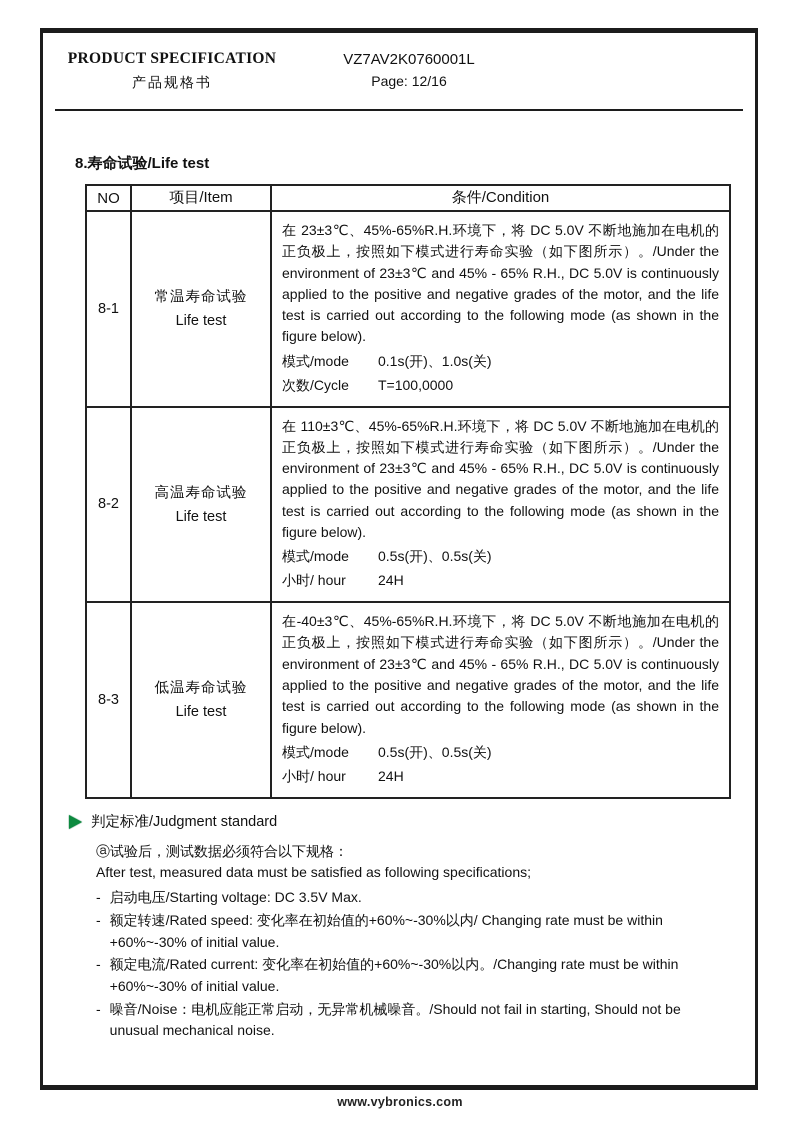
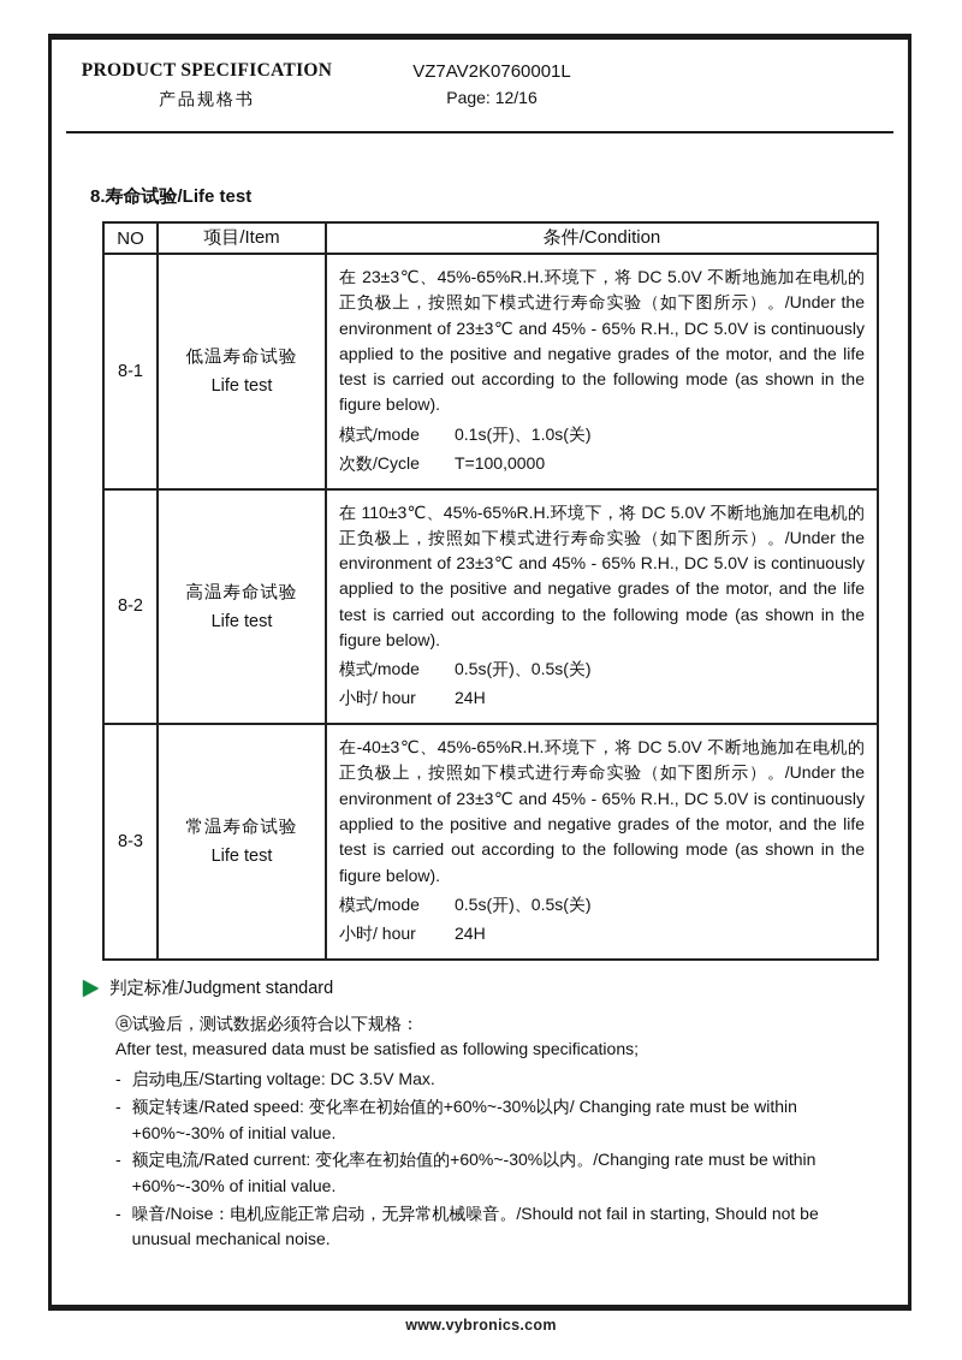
  PRODUCT SPECIFICATION
  产品规格书
  VZ7AV2K0760001L
  Page: 12/16
  8.寿命试验/Life test
  NO	项目/Item	条件/Condition
- 8-1	常温寿命试验 Life test	在 23±3℃、45%-65%R.H.环境下，将 DC 5.0V 不断地施加在电机的正负极上，按照如下模式进行寿命实验（如下图所示）。/Under the environment of 23±3℃ and 45% - 65% R.H., DC 5.0V is continuously applied to the positive and negative grades of the motor, and the life test is carried out according to the following mode (as shown in the figure below). 模式/mode 0.1s(开)、1.0s(关) 次数/Cycle T=100,0000
+ 8-1	低温寿命试验 Life test	在 23±3℃、45%-65%R.H.环境下，将 DC 5.0V 不断地施加在电机的正负极上，按照如下模式进行寿命实验（如下图所示）。/Under the environment of 23±3℃ and 45% - 65% R.H., DC 5.0V is continuously applied to the positive and negative grades of the motor, and the life test is carried out according to the following mode (as shown in the figure below). 模式/mode 0.1s(开)、1.0s(关) 次数/Cycle T=100,0000
  8-2	高温寿命试验 Life test	在 110±3℃、45%-65%R.H.环境下，将 DC 5.0V 不断地施加在电机的正负极上，按照如下模式进行寿命实验（如下图所示）。/Under the environment of 23±3℃ and 45% - 65% R.H., DC 5.0V is continuously applied to the positive and negative grades of the motor, and the life test is carried out according to the following mode (as shown in the figure below). 模式/mode 0.5s(开)、0.5s(关) 小时/ hour 24H
- 8-3	低温寿命试验 Life test	在-40±3℃、45%-65%R.H.环境下，将 DC 5.0V 不断地施加在电机的正负极上，按照如下模式进行寿命实验（如下图所示）。/Under the environment of 23±3℃ and 45% - 65% R.H., DC 5.0V is continuously applied to the positive and negative grades of the motor, and the life test is carried out according to the following mode (as shown in the figure below). 模式/mode 0.5s(开)、0.5s(关) 小时/ hour 24H
+ 8-3	常温寿命试验 Life test	在-40±3℃、45%-65%R.H.环境下，将 DC 5.0V 不断地施加在电机的正负极上，按照如下模式进行寿命实验（如下图所示）。/Under the environment of 23±3℃ and 45% - 65% R.H., DC 5.0V is continuously applied to the positive and negative grades of the motor, and the life test is carried out according to the following mode (as shown in the figure below). 模式/mode 0.5s(开)、0.5s(关) 小时/ hour 24H
  判定标准/Judgment standard
  ⓐ试验后，测试数据必须符合以下规格：
  After test, measured data must be satisfied as following specifications;
  -
  启动电压/Starting voltage: DC 3.5V Max.
  -
  额定转速/Rated speed: 变化率在初始值的+60%~-30%以内/ Changing rate must be within +60%~-30% of initial value.
  -
  额定电流/Rated current: 变化率在初始值的+60%~-30%以内。/Changing rate must be within +60%~-30% of initial value.
  -
  噪音/Noise：电机应能正常启动，无异常机械噪音。/Should not fail in starting, Should not be unusual mechanical noise.
  www.vybronics.com
